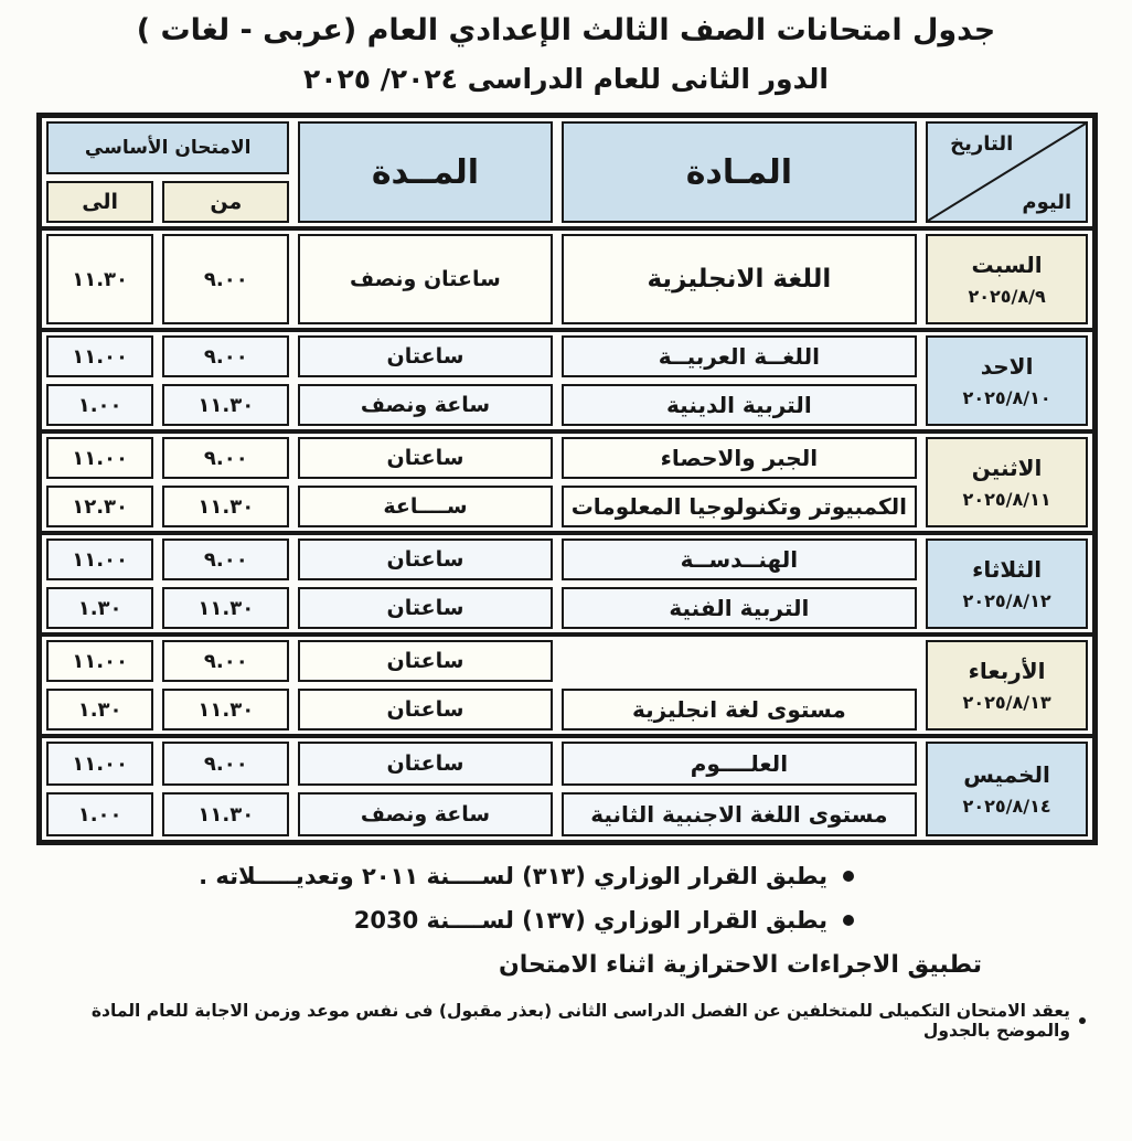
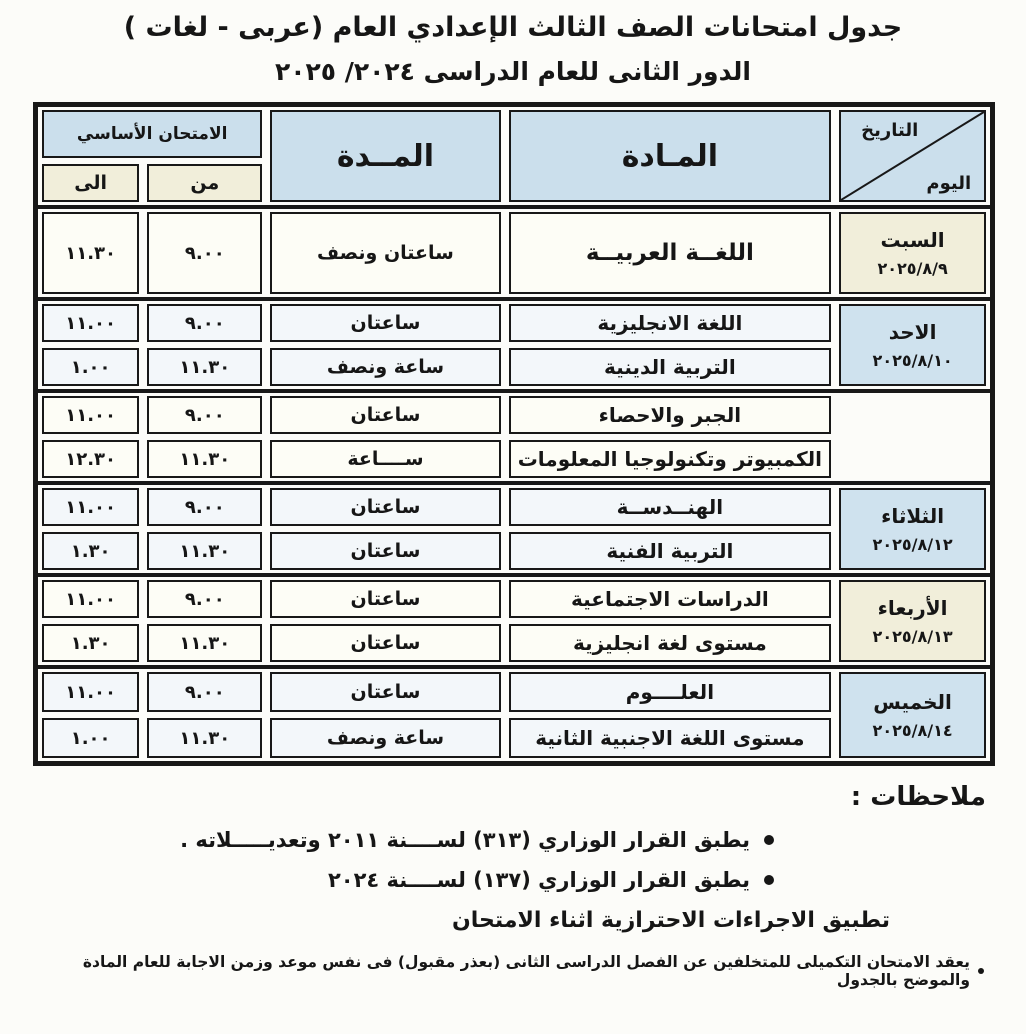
  جدول امتحانات الصف الثالث الإعدادي العام (عربى - لغات )
  الدور الثانى للعام الدراسى ٢٠٢٤/ ٢٠٢٥
  التاريخ
  اليوم
  المـادة
  المــدة
  الامتحان الأساسي
  من
  الى
  السبت
  ٢٠٢٥/٨/٩
- اللغة الانجليزية
+ اللغــة العربيــة
  ساعتان ونصف
  ٩.٠٠
  ١١.٣٠
  الاحد
  ٢٠٢٥/٨/١٠
- اللغــة العربيــة
+ اللغة الانجليزية
  ساعتان
  ٩.٠٠
  ١١.٠٠
  التربية الدينية
  ساعة ونصف
  ١١.٣٠
  ١.٠٠
- الاثنين
- ٢٠٢٥/٨/١١
  الجبر والاحصاء
  ساعتان
  ٩.٠٠
  ١١.٠٠
  الكمبيوتر وتكنولوجيا المعلومات
  ســــاعة
  ١١.٣٠
  ١٢.٣٠
  الثلاثاء
  ٢٠٢٥/٨/١٢
  الهنــدســة
  ساعتان
  ٩.٠٠
  ١١.٠٠
  التربية الفنية
  ساعتان
  ١١.٣٠
  ١.٣٠
  الأربعاء
  ٢٠٢٥/٨/١٣
+ الدراسات الاجتماعية
  ساعتان
  ٩.٠٠
  ١١.٠٠
  مستوى لغة انجليزية
  ساعتان
  ١١.٣٠
  ١.٣٠
  الخميس
  ٢٠٢٥/٨/١٤
  العلــــوم
  ساعتان
  ٩.٠٠
  ١١.٠٠
  مستوى اللغة الاجنبية الثانية
  ساعة ونصف
  ١١.٣٠
  ١.٠٠
+ ملاحظات :
  يطبق القرار الوزاري (٣١٣) لســــنة ٢٠١١ وتعديـــــلاته .
- يطبق القرار الوزاري (١٣٧) لســــنة 2030
+ يطبق القرار الوزاري (١٣٧) لســــنة ٢٠٢٤
  تطبيق الاجراءات الاحترازية اثناء الامتحان
  يعقد الامتحان التكميلى للمتخلفين عن الفصل الدراسى الثانى (بعذر مقبول) فى نفس موعد وزمن الاجابة للعام المادة والموضح بالجدول
